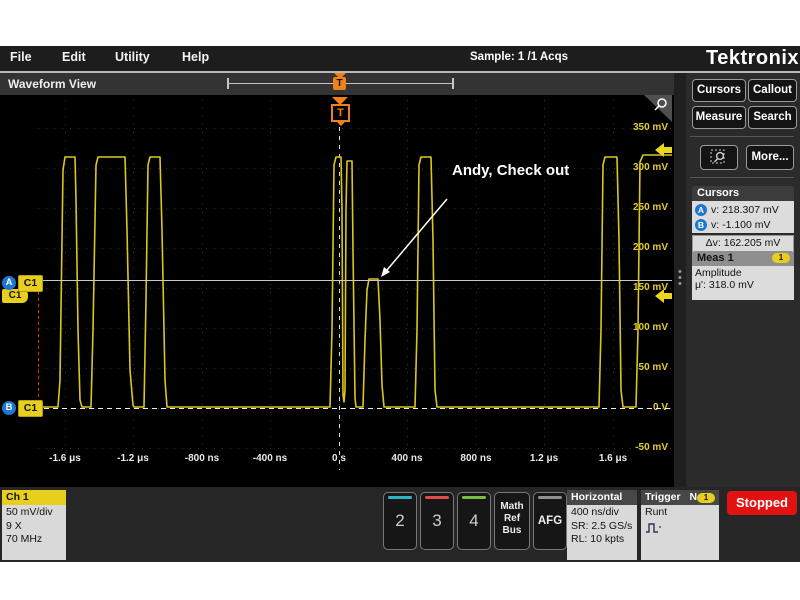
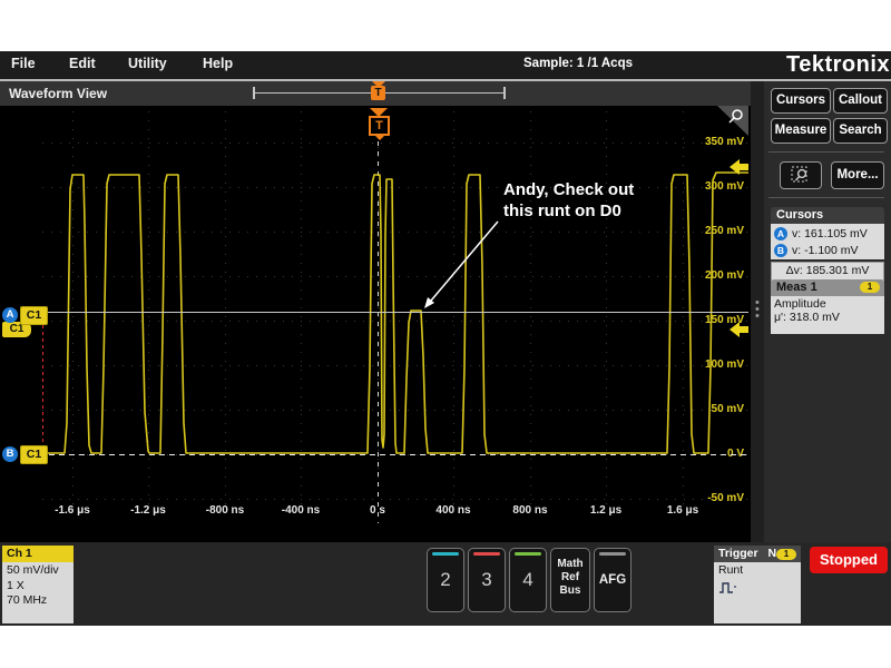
  File
  Edit
  Utility
  Help
  Sample: 1 /1 Acqs
  Tektronix
  Waveform View
  T
  350 mV
  300 mV
  250 mV
  200 mV
  150 mV
  100 mV
  50 mV
  -50 mV
  -1.6 μs
  -1.2 μs
  -800 ns
  -400 ns
  0 s
  400 ns
  800 ns
  1.2 μs
  1.6 μs
  T
  C1
  A
  C1
  B
  C1
  Andy, Check out
+ this runt on D0
  •
  •
  •
  Cursors
  Callout
  Measure
  Search
  More...
  Cursors
  A
- v: 218.307 mV
+ v: 161.105 mV
  B
  v: -1.100 mV
- Δv: 162.205 mV
+ Δv: 185.301 mV
  Meas 1
  1
  Amplitude
  μ': 318.0 mV
  Ch 1
  50 mV/div
- 9 X
+ 1 X
  70 MHz
  2
  3
  4
  Math
  Ref
  Bus
  AFG
- Horizontal
- 400 ns/div
- SR: 2.5 GS/s
- RL: 10 kpts
  Trigger N
  1
  Runt
  Stopped
